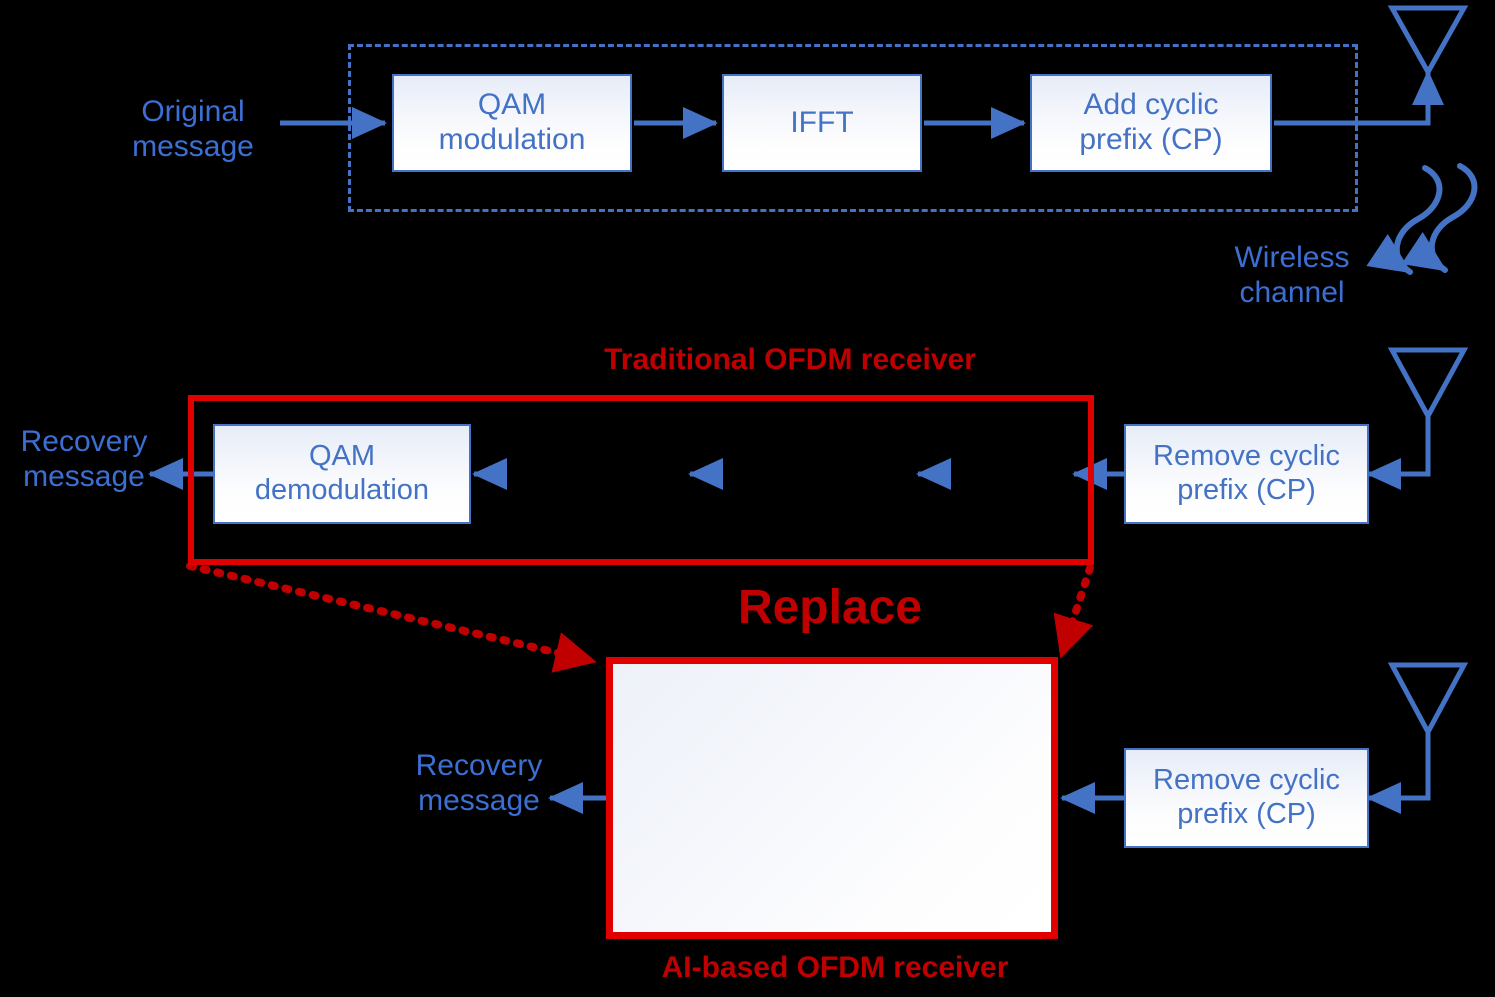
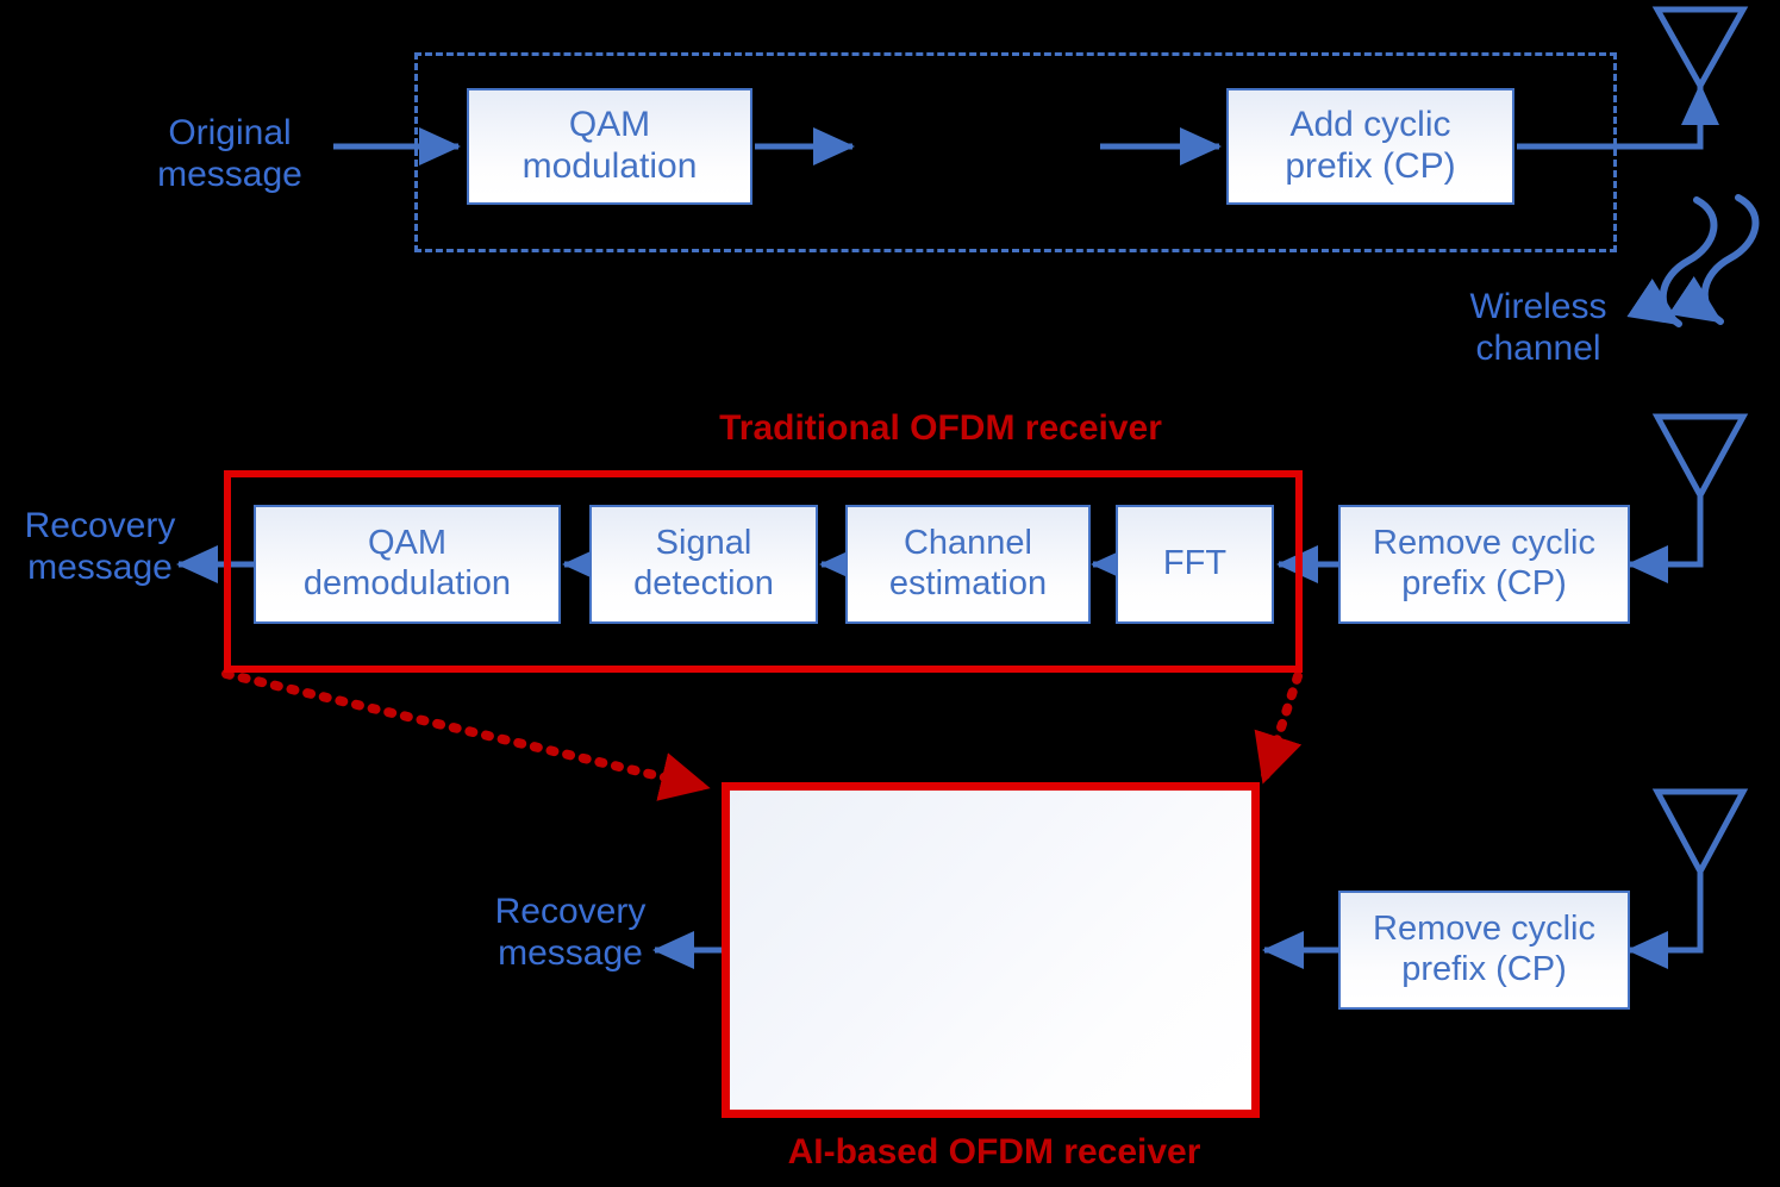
  Original
  message
  QAM
  modulation
- IFFT
  Add cyclic
  prefix (CP)
  Wireless
  channel
  Traditional OFDM receiver
  Recovery
  message
  QAM
  demodulation
+ Signal
+ detection
+ Channel
+ estimation
+ FFT
  Remove cyclic
  prefix (CP)
- Replace
  Recovery
  message
  Remove cyclic
  prefix (CP)
  AI-based OFDM receiver
